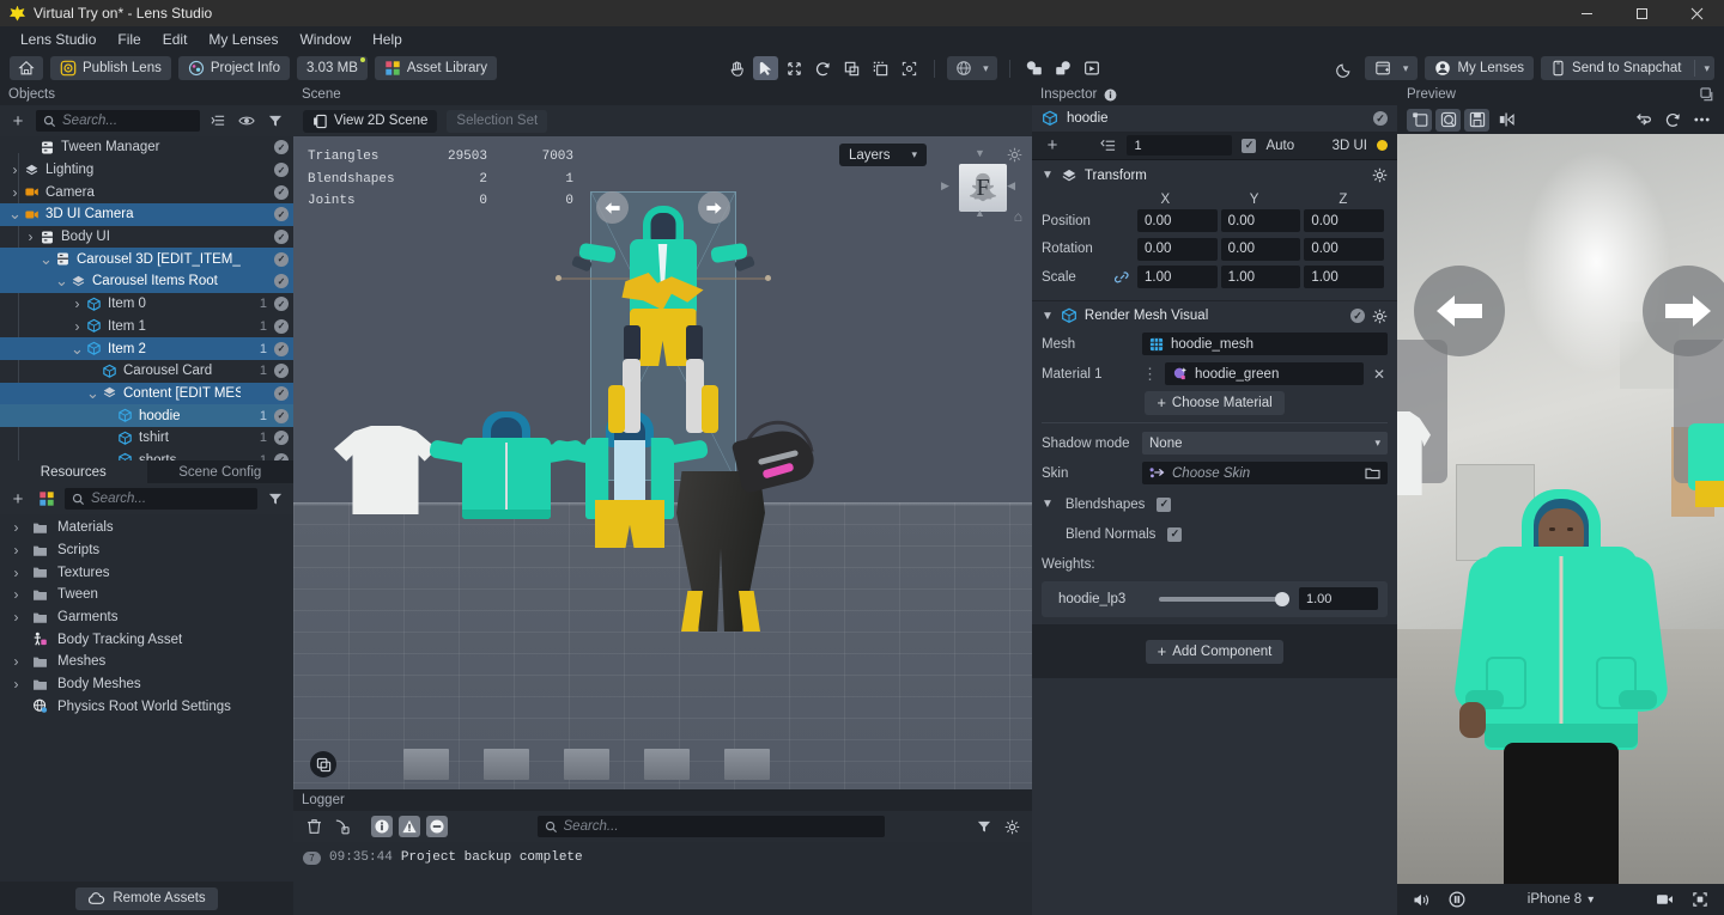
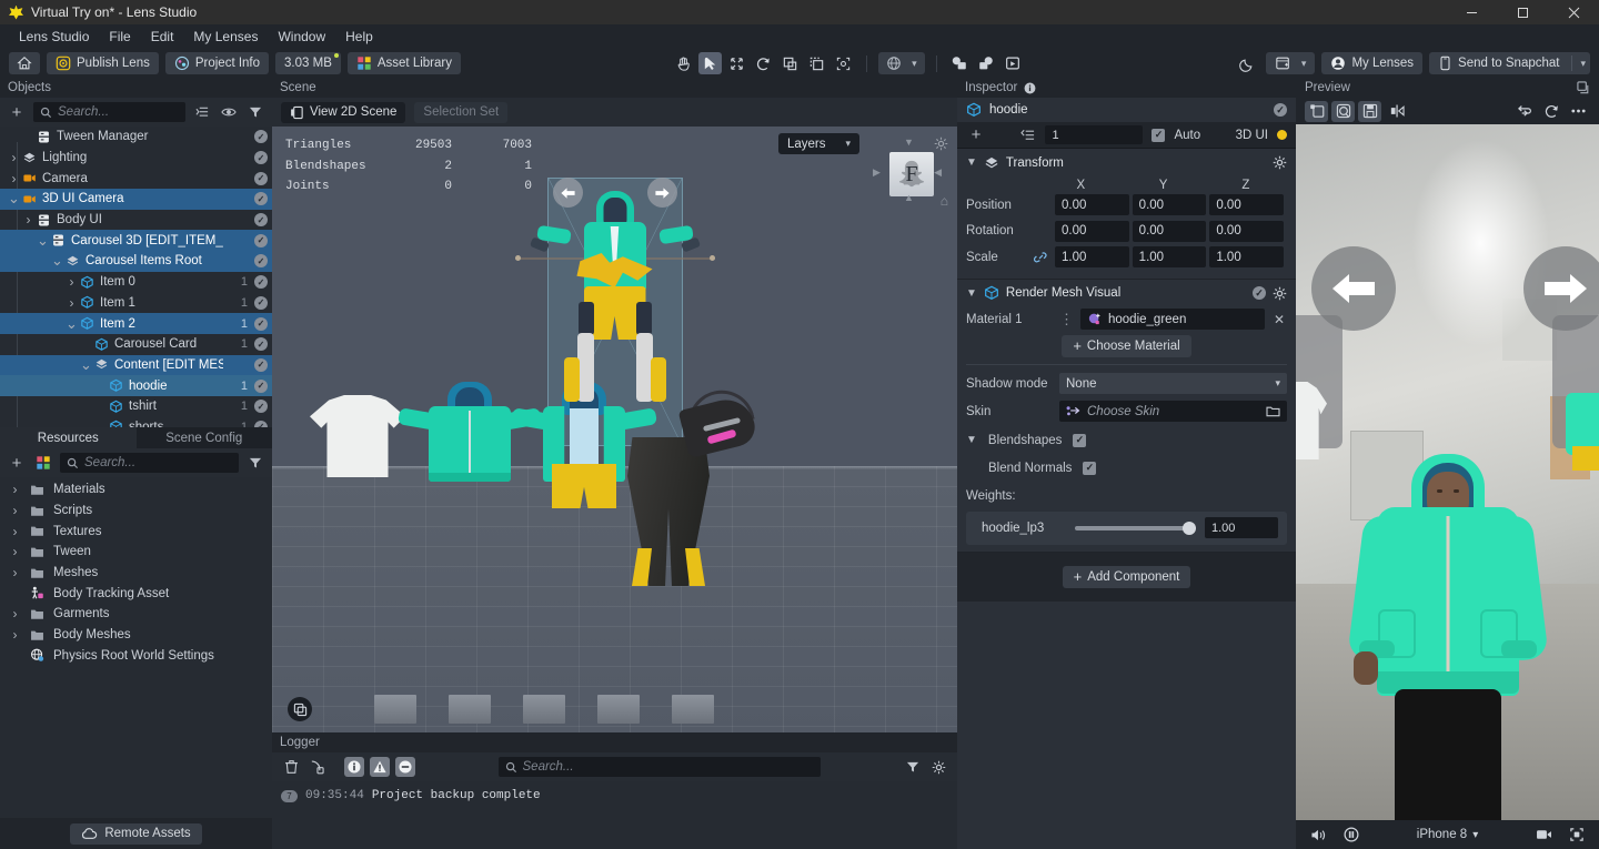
  Virtual Try on* - Lens Studio
  Lens Studio
  File
  Edit
  My Lenses
  Window
  Help
  Publish Lens
  Project Info
  3.03 MB
  Asset Library
  ▾
  ▾
  My Lenses
  Send to Snapchat
  ▾
  Objects
  +
  Search...
  Tween Manager
  ✓
  ›
  Lighting
  ✓
  ›
  Camera
  ✓
  ⌄
  3D UI Camera
  ✓
  ›
  Body UI
  ✓
  ⌄
  Carousel 3D [EDIT_ITEM_
  ✓
  ⌄
  Carousel Items Root
  ✓
  ›
  Item 0
  1
  ✓
  ›
  Item 1
  1
  ✓
  ⌄
  Item 2
  1
  ✓
  Carousel Card
  1
  ✓
  ⌄
  Content [EDIT MES
  ✓
  hoodie
  1
  ✓
  tshirt
  1
  ✓
  shorts
  1
  ✓
  Resources
  Scene Config
  +
  Search...
  ›
  Materials
  ›
  Scripts
  ›
  Textures
  ›
  Tween
  ›
- Garments
+ Meshes
  Body Tracking Asset
  ›
- Meshes
+ Garments
  ›
  Body Meshes
  Physics Root World Settings
  Remote Assets
  Scene
  View 2D Scene
  Selection Set
  Triangles	29503	7003
  Blendshapes	2	1
  Joints	0	0
  Layers
  ▾
  F
  ▼
  ▲
  ▶
  ◀
  ⌂
  Logger
  Search...
  7
  09:35:44
  Project backup complete
  Inspector
  hoodie
  ✓
  +
  1
  ✓
  Auto
  3D UI
  ▼
  Transform
  X
  Y
  Z
  Position
  0.00
  0.00
  0.00
  Rotation
  0.00
  0.00
  0.00
  Scale
  1.00
  1.00
  1.00
  ▼
  Render Mesh Visual
  ✓
- Mesh
- hoodie_mesh
  Material 1
  ⋮
  hoodie_green
  ✕
  +
  Choose Material
  Shadow mode
  None
  ▾
  Skin
  Choose Skin
  ▼
  Blendshapes
  ✓
  Blend Normals
  ✓
  Weights:
  hoodie_lp3
  1.00
  +
  Add Component
  Preview
  iPhone 8
  ▾
